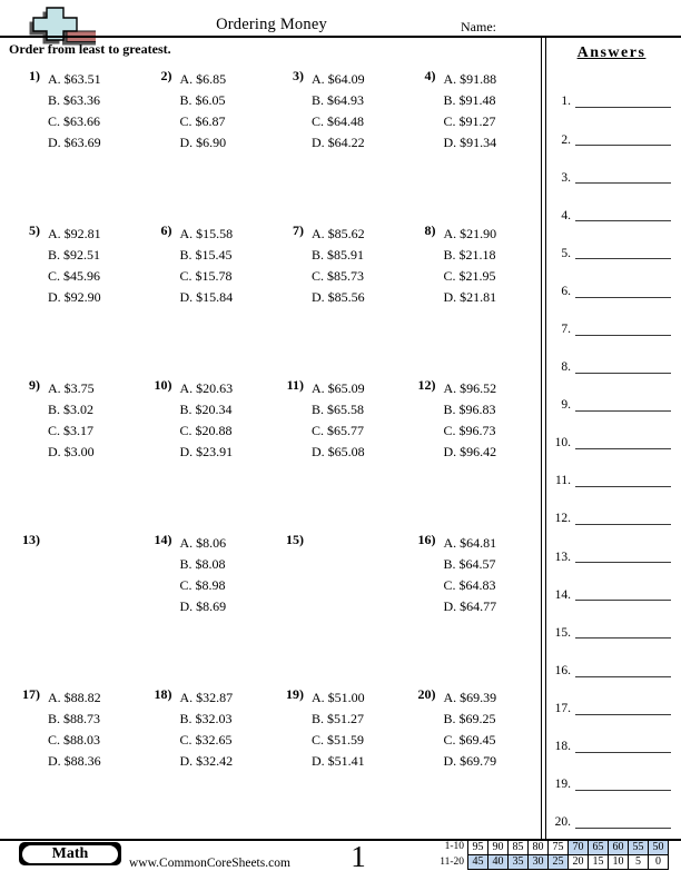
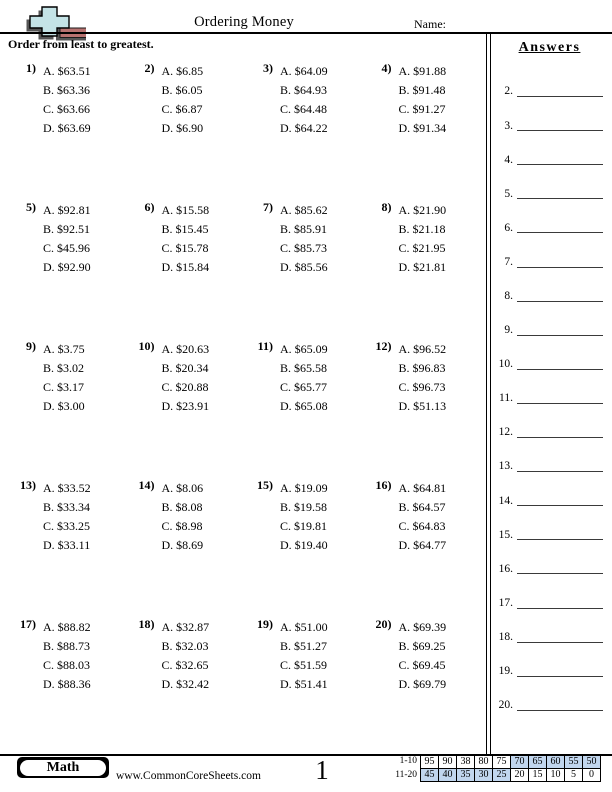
  Ordering Money
  Name:
  Order from least to greatest.
  1)
  A. $63.51
  B. $63.36
  C. $63.66
  D. $63.69
  2)
  A. $6.85
  B. $6.05
  C. $6.87
  D. $6.90
  3)
  A. $64.09
  B. $64.93
  C. $64.48
  D. $64.22
  4)
  A. $91.88
  B. $91.48
  C. $91.27
  D. $91.34
  5)
  A. $92.81
  B. $92.51
  C. $45.96
  D. $92.90
  6)
  A. $15.58
  B. $15.45
  C. $15.78
  D. $15.84
  7)
  A. $85.62
  B. $85.91
  C. $85.73
  D. $85.56
  8)
  A. $21.90
  B. $21.18
  C. $21.95
  D. $21.81
  9)
  A. $3.75
  B. $3.02
  C. $3.17
  D. $3.00
  10)
  A. $20.63
  B. $20.34
  C. $20.88
  D. $23.91
  11)
  A. $65.09
  B. $65.58
  C. $65.77
  D. $65.08
  12)
  A. $96.52
  B. $96.83
  C. $96.73
- D. $96.42
+ D. $51.13
  13)
+ A. $33.52
+ B. $33.34
+ C. $33.25
+ D. $33.11
  14)
  A. $8.06
  B. $8.08
  C. $8.98
  D. $8.69
  15)
+ A. $19.09
+ B. $19.58
+ C. $19.81
+ D. $19.40
  16)
  A. $64.81
  B. $64.57
  C. $64.83
  D. $64.77
  17)
  A. $88.82
  B. $88.73
  C. $88.03
  D. $88.36
  18)
  A. $32.87
  B. $32.03
  C. $32.65
  D. $32.42
  19)
  A. $51.00
  B. $51.27
  C. $51.59
  D. $51.41
  20)
  A. $69.39
  B. $69.25
  C. $69.45
  D. $69.79
  Answers
- 1.
  2.
  3.
  4.
  5.
  6.
  7.
  8.
  9.
  10.
  11.
  12.
  13.
  14.
  15.
  16.
  17.
  18.
  19.
  20.
  Math
  www.CommonCoreSheets.com
  1
  1-10
  95
  90
- 85
+ 38
  80
  75
  70
  65
  60
  55
  50
  11-20
  45
  40
  35
  30
  25
  20
  15
  10
  5
  0
